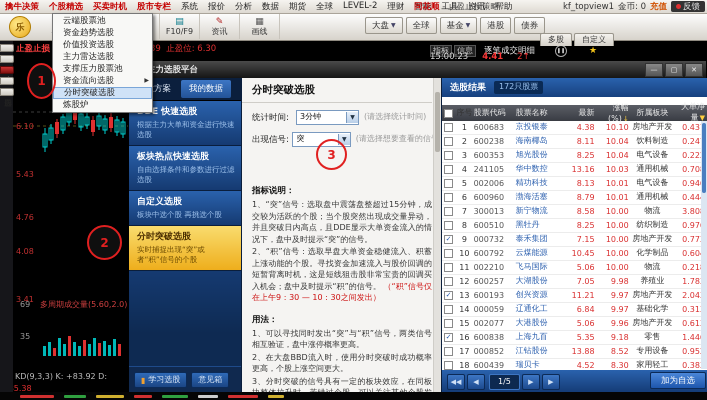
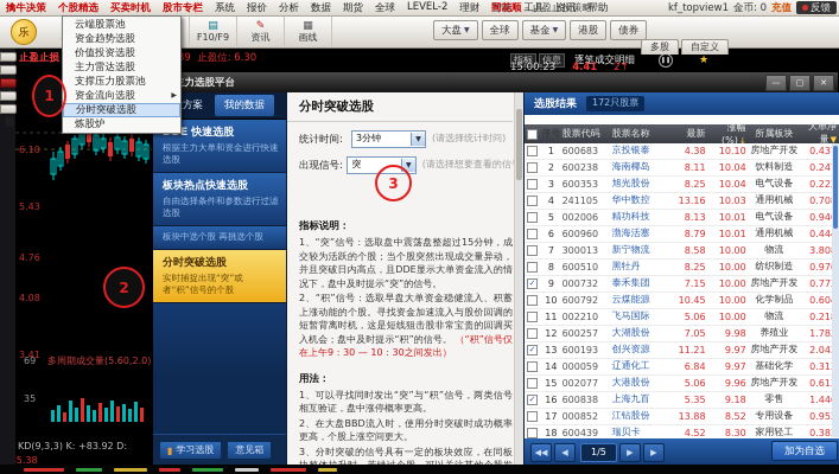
  多周期成交量(5.60,2.0)
  KD(9,3,3) K: +83.92 D:
  指标
  信息
  逐笔成交明细
  ★
  15:00:23
  4.41
  2↑
  6.10
  5.43
  4.76
  4.08
  3.41
  69
  35
  擒牛决策
  个股精选
  买卖时机
  股市专栏
  系统
  报价
  分析
  数据
  期货
  全球
  LEVEL-2
  理财
  智能
  工具
  资讯
  帮助
  同花顺 - 止盈止损策略
  kf_topview1
  金币: 0
  充值
  反馈
  乐
  ▤
  F10/F9
  ✎
  资讯
  ▦
  画线
  大盘
  全球
  基金
  港股
  债券
  多股
  自定义
  云端股票池
  资金趋势选股
  价值投资选股
  主力雷达选股
  支撑压力股票池
  资金流向选股
  分时突破选股
  炼股炉
  力选股平台
  —
  ▢
  ✕
  我的数据
  E 快速选股
  根据主力大单和资金进行快速选股
  板块热点快速选股
  自由选择条件和参数进行过滤选股
- 自定义选股
  板块中选个股 再挑选个股
  分时突破选股
  实时捕捉出现“突”或者“积”信号的个股
  ▮
  学习选股
  意见箱
  分时突破选股
  统计时间:
  3分钟
  (请选择统计时间)
  出现信号:
  突
  (请选择想要查看的信
  指标说明：
  1、“突”信号：选取盘中震荡盘整超过15分钟，成交较为活跃的个股；当个股突然出现成交量异动，并且突破日内高点，且DDE显示大单资金流入的情况下，盘中及时提示“突”的信号。
  2、“积”信号：选取早盘大单资金稳健流入、积蓄上涨动能的个股。寻找资金加速流入与股价回调的短暂背离时机，这是短线狙击股非常宝贵的回调买入机会；盘中及时提示“积”的信号。 （“积”信号仅在上午9：30 — 10：30之间发出）
  用法：
  1、可以寻找同时发出“突”与“积”信号，两类信号相互验证，盘中涨停概率更高。
  2、在大盘BBD流入时，使用分时突破时成功概率更高，个股上涨空间更大。
  选股结果
  172只股票
  序号
  股票代码
  股票名称
  最新
  涨幅(%) ↓
  所属板块
  大单净量 ▼
  1
  600683
  京投银泰
  4.38
  10.10
  房地产开发
  0.43
  2
  600238
  海南椰岛
  8.11
  10.04
  饮料制造
  0.24
  3
  600353
  旭光股份
  8.25
  10.04
  电气设备
  0.22
  4
  241105
  华中数控
  13.16
  10.03
  通用机械
  0.70
  5
  002006
  精功科技
  8.13
  10.01
  电气设备
  0.94
  6
  600960
  渤海活塞
  8.79
  10.01
  通用机械
  0.44
  7
  300013
  新宁物流
  8.58
  10.00
  物流
  3.80
  8
  600510
  黑牡丹
  8.25
  10.00
  纺织制造
  0.97
  ✓
  9
  000732
  泰禾集团
  7.15
  10.00
  房地产开发
  0.77
  10
  600792
  云煤能源
  10.45
  10.00
  化学制品
  0.60
  11
  002210
  飞马国际
  5.06
  10.00
  物流
  0.21
  12
  600257
  大湖股份
  7.05
  9.98
  养殖业
  1.78
  ✓
  13
  600193
  创兴资源
  11.21
  9.97
  房地产开发
  2.04
  14
  000059
  辽通化工
  6.84
  9.97
  基础化学
  0.31
  15
  002077
  大港股份
  5.06
  9.96
  房地产开发
  0.61
  ✓
  16
  600838
  上海九百
  5.35
  9.18
  零售
  1.44
  17
  000852
  江钻股份
  13.88
  8.52
  专用设备
  0.95
  18
  600439
  瑞贝卡
  4.52
  8.30
  家用轻工
  0.38
  ◀◀
  ◀
  1/5
  ▶
  ▶
  加为自选
  1
  2
  3
